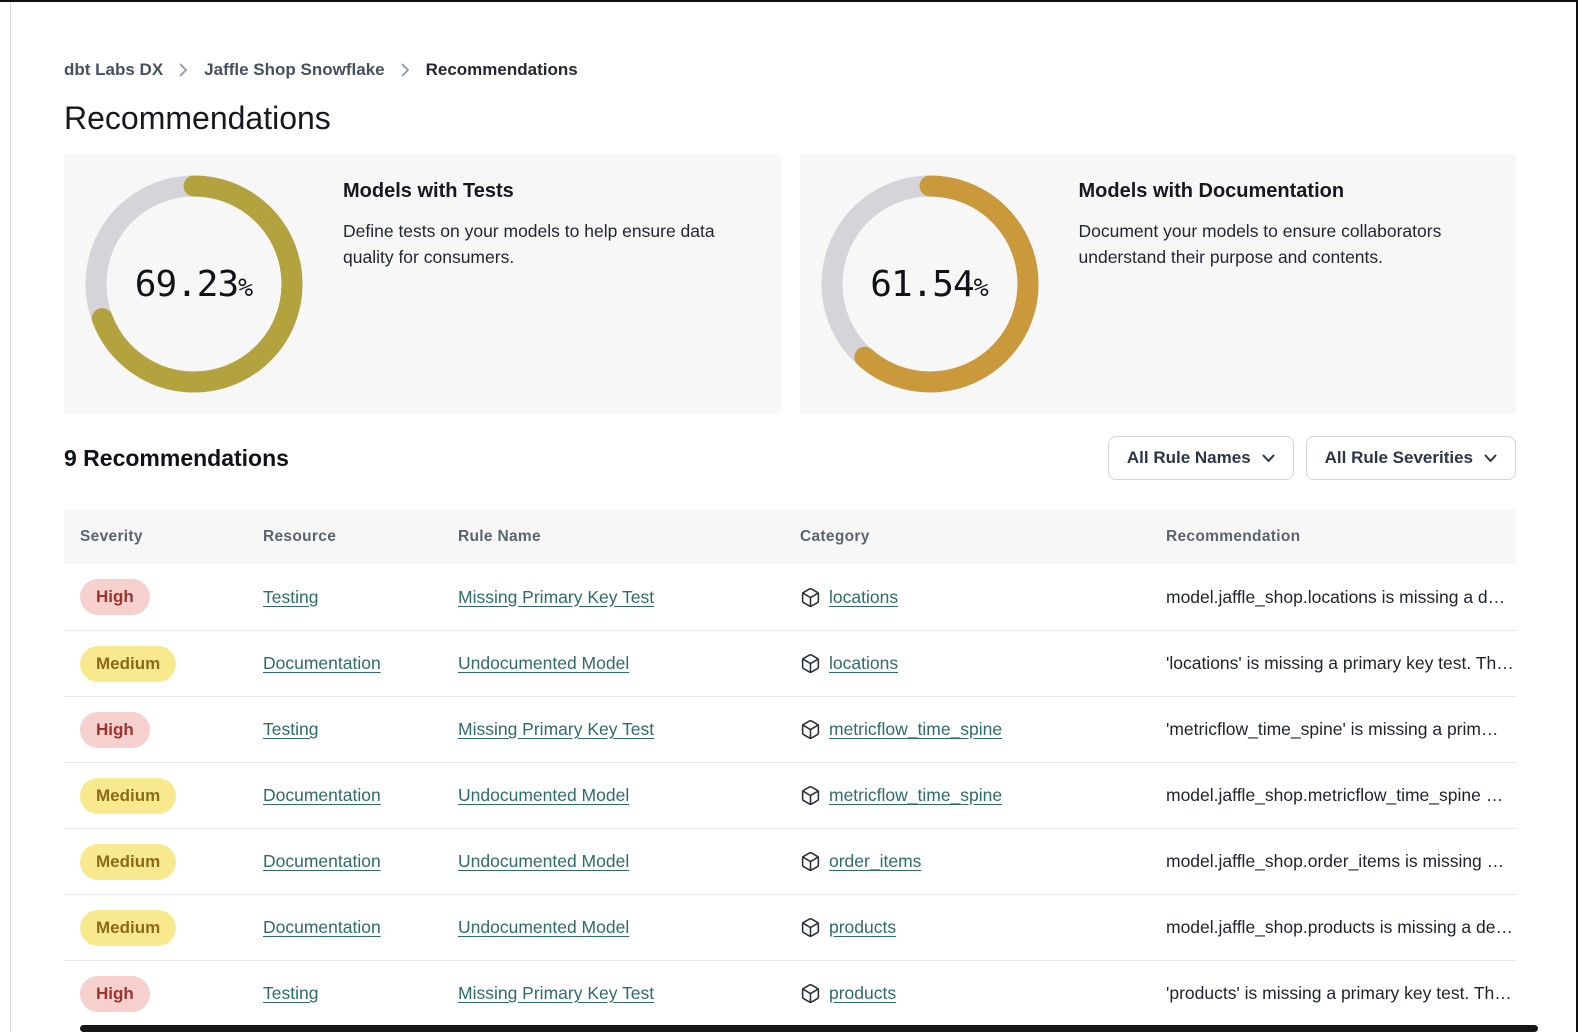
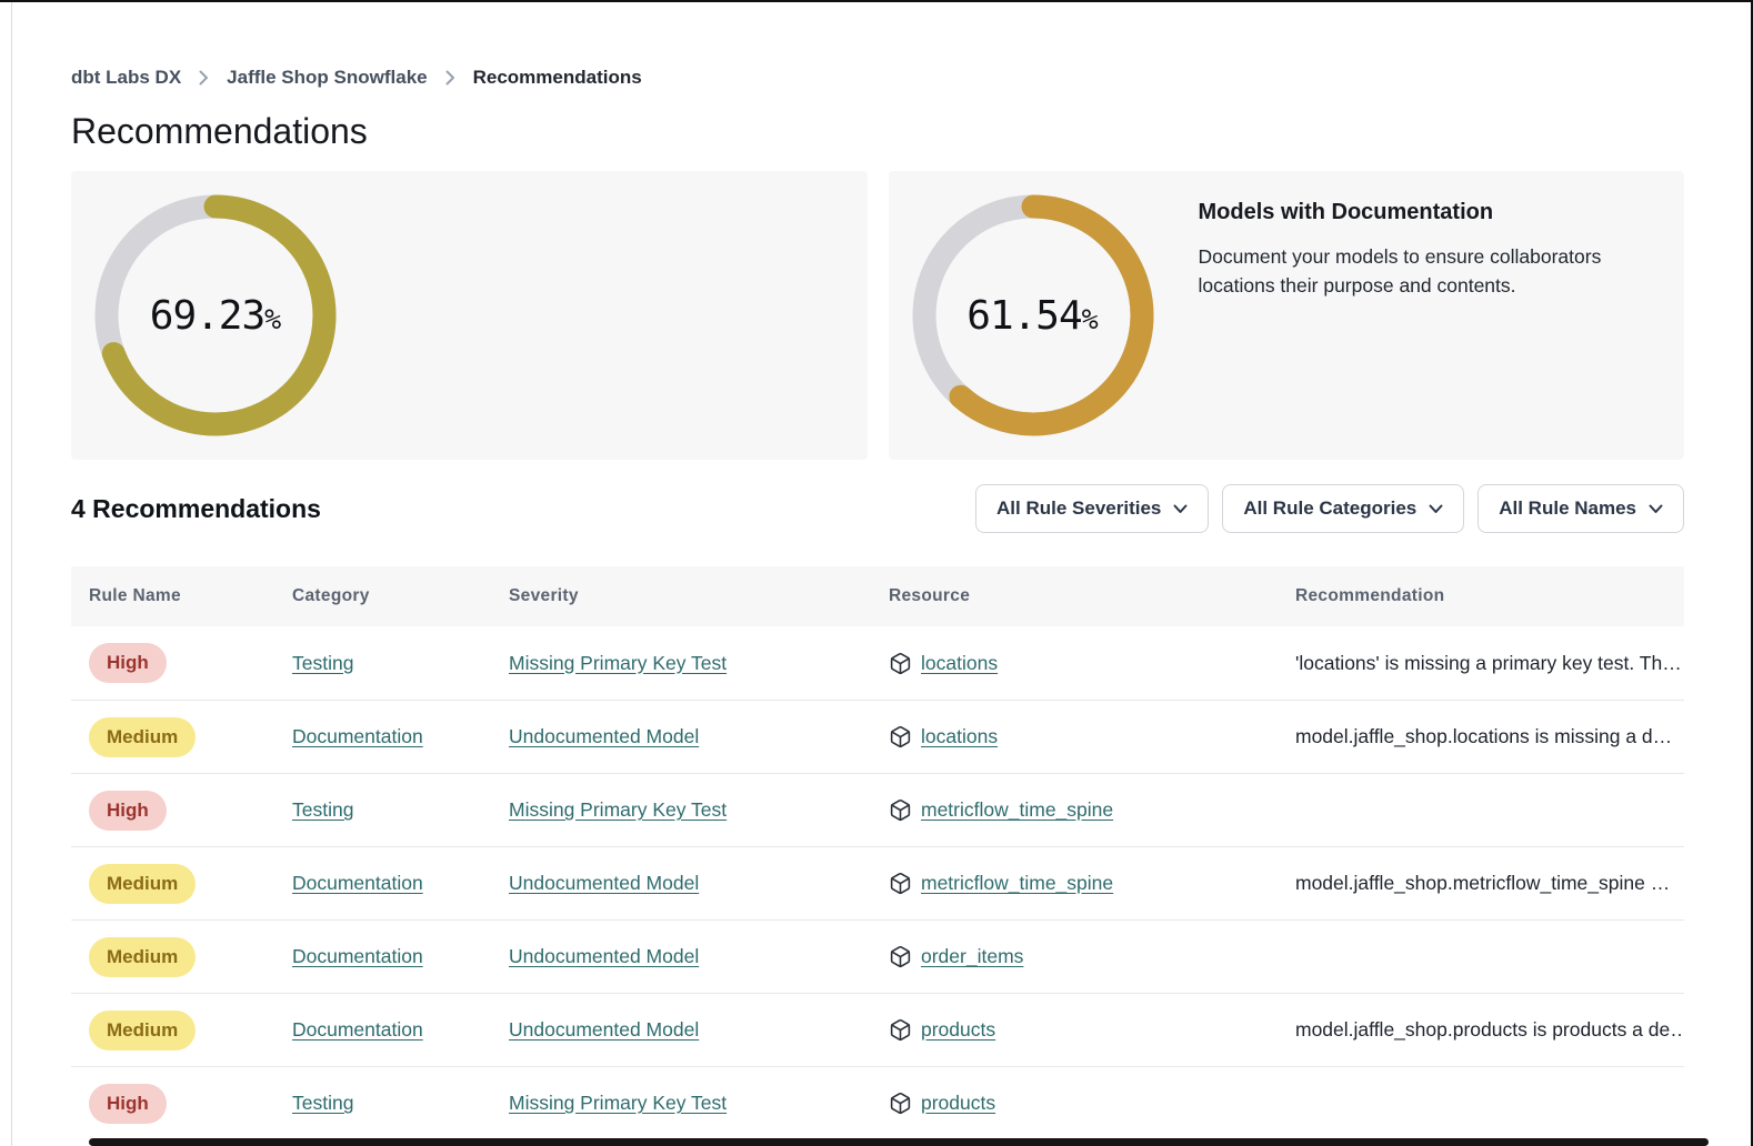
  dbt Labs DX
  Jaffle Shop Snowflake
  Recommendations
  Recommendations
  69.23
  %
- Models with Tests
- Define tests on your models to help ensure data quality for consumers.
  61.54
  %
  Models with Documentation
- Document your models to ensure collaborators understand their purpose and contents.
+ Document your models to ensure collaborators locations their purpose and contents.
- 9 Recommendations
+ 4 Recommendations
- All Rule Names
+ All Rule Severities
+ All Rule Categories
- All Rule Severities
+ All Rule Names
- Severity
+ Rule Name
- Resource
+ Category
- Rule Name
+ Severity
- Category
+ Resource
  Recommendation
  High
  Testing
  Missing Primary Key Test
  locations
- model.jaffle_shop.locations is missing a d…
+ 'locations' is missing a primary key test. Th…
  Medium
  Documentation
  Undocumented Model
  locations
- 'locations' is missing a primary key test. Th…
+ model.jaffle_shop.locations is missing a d…
  High
  Testing
  Missing Primary Key Test
  metricflow_time_spine
- 'metricflow_time_spine' is missing a prim…
  Medium
  Documentation
  Undocumented Model
  metricflow_time_spine
  model.jaffle_shop.metricflow_time_spine …
  Medium
  Documentation
  Undocumented Model
  order_items
- model.jaffle_shop.order_items is missing …
  Medium
  Documentation
  Undocumented Model
  products
- model.jaffle_shop.products is missing a de…
+ model.jaffle_shop.products is products a de…
  High
  Testing
  Missing Primary Key Test
  products
- 'products' is missing a primary key test. Th…
